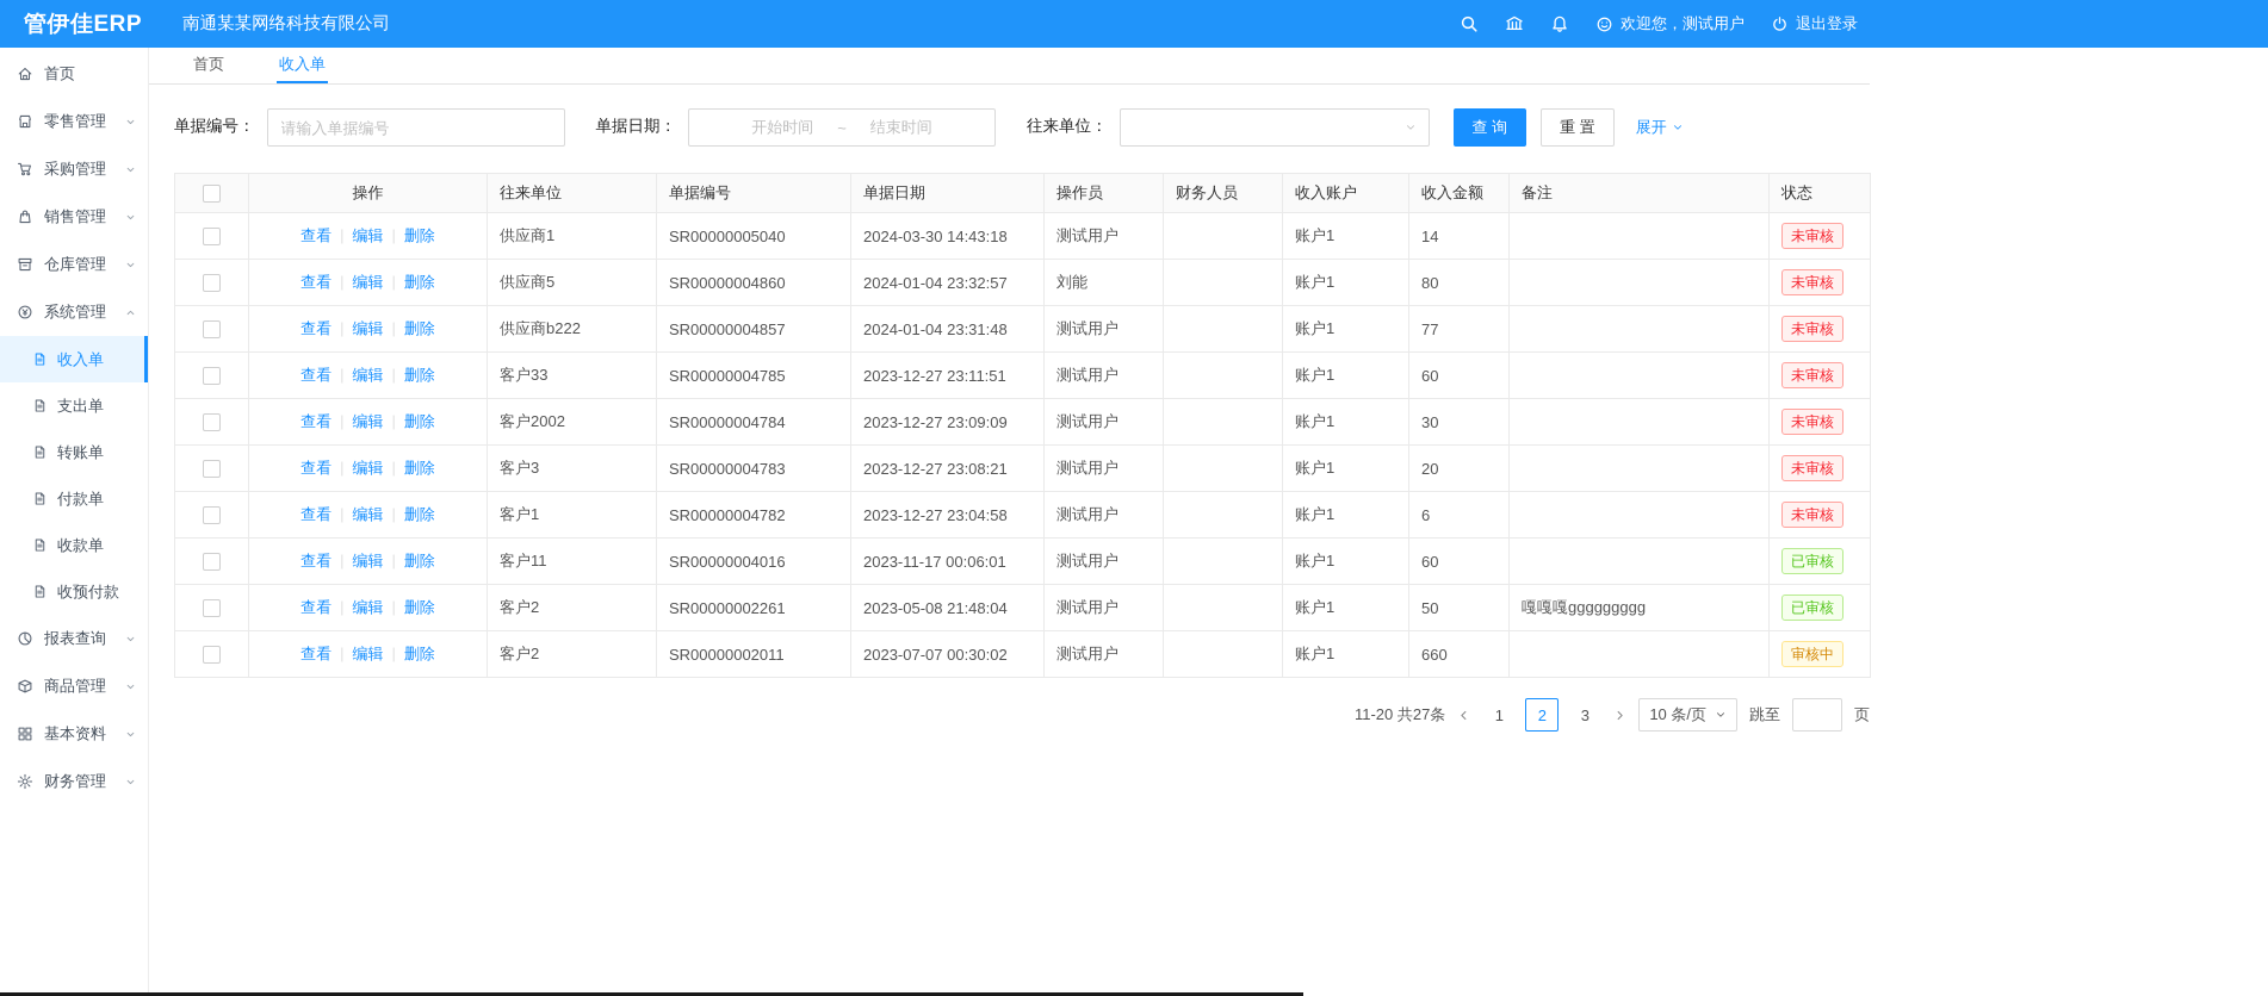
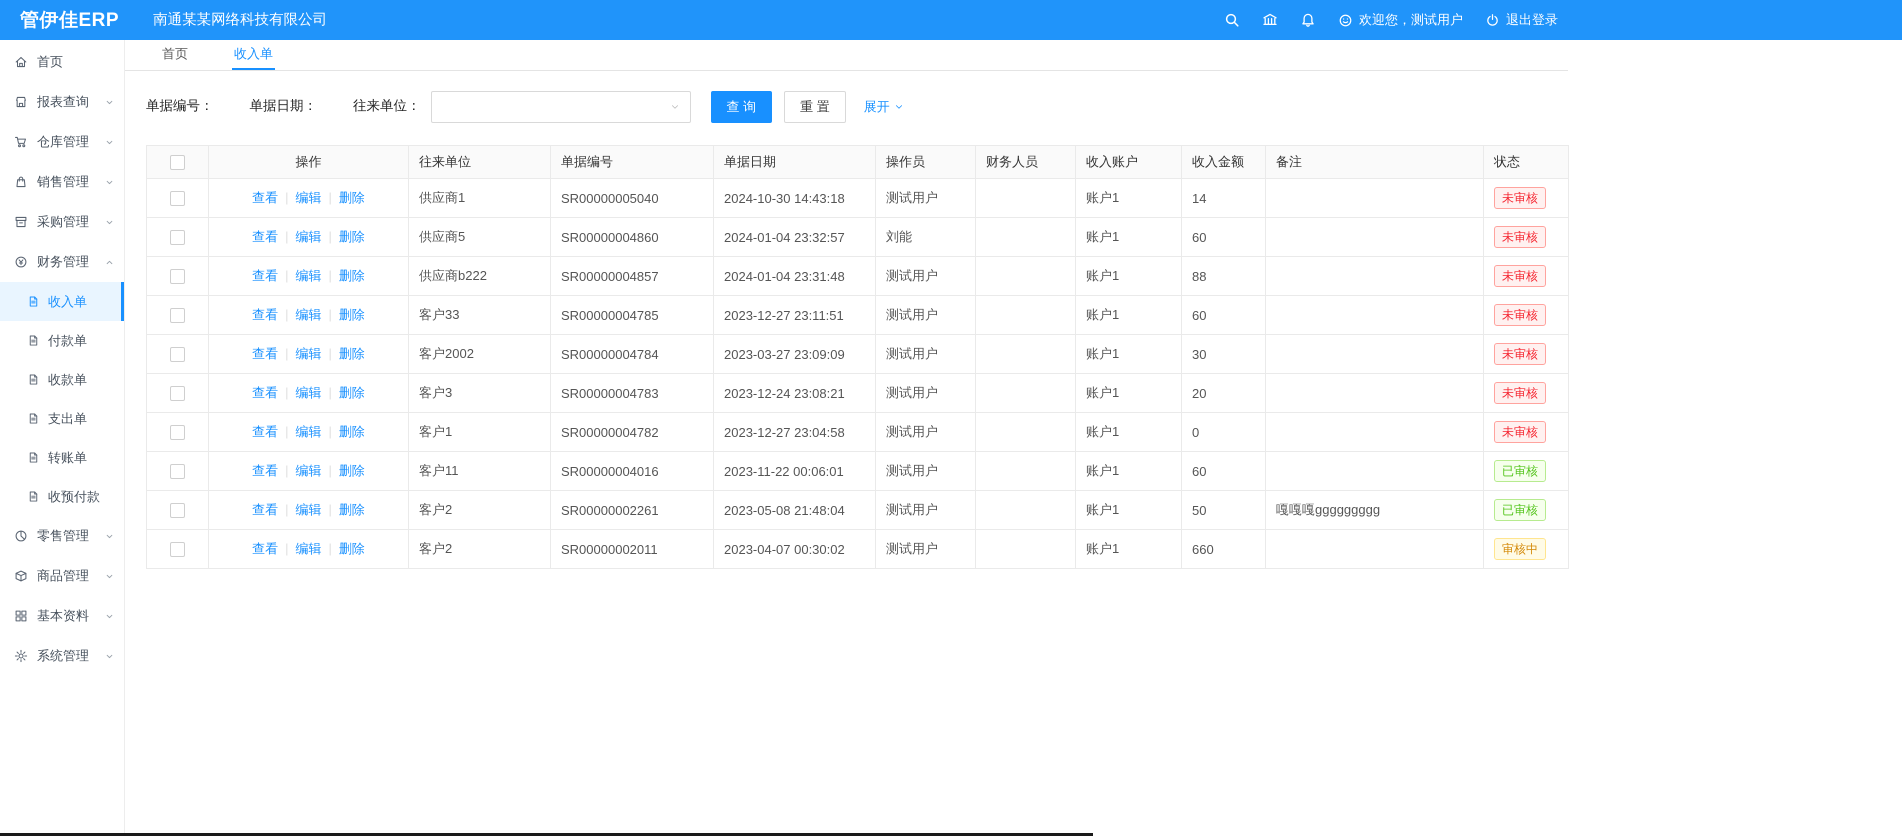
  管伊佳ERP
  南通某某网络科技有限公司
  欢迎您，测试用户
  退出登录
  首页
- 零售管理
+ 报表查询
- 采购管理
+ 仓库管理
  销售管理
- 仓库管理
+ 采购管理
- 系统管理
+ 财务管理
  收入单
- 支出单
+ 付款单
- 转账单
+ 收款单
- 付款单
+ 支出单
- 收款单
+ 转账单
  收预付款
- 报表查询
+ 零售管理
  商品管理
  基本资料
- 财务管理
+ 系统管理
  首页
  收入单
  单据编号：
- 请输入单据编号
  单据日期：
- 开始时间
- ~
- 结束时间
  往来单位：
  查 询
  重 置
  展开
  	操作	往来单位	单据编号	单据日期	操作员	财务人员	收入账户	收入金额	备注	状态
- 	查看 编辑 删除	供应商1	SR00000005040	2024-03-30 14:43:18	测试用户		账户1	14		未审核
+ 	查看 编辑 删除	供应商1	SR00000005040	2024-10-30 14:43:18	测试用户		账户1	14		未审核
- 	查看 编辑 删除	供应商5	SR00000004860	2024-01-04 23:32:57	刘能		账户1	80		未审核
+ 	查看 编辑 删除	供应商5	SR00000004860	2024-01-04 23:32:57	刘能		账户1	60		未审核
- 	查看 编辑 删除	供应商b222	SR00000004857	2024-01-04 23:31:48	测试用户		账户1	77		未审核
+ 	查看 编辑 删除	供应商b222	SR00000004857	2024-01-04 23:31:48	测试用户		账户1	88		未审核
  	查看 编辑 删除	客户33	SR00000004785	2023-12-27 23:11:51	测试用户		账户1	60		未审核
- 	查看 编辑 删除	客户2002	SR00000004784	2023-12-27 23:09:09	测试用户		账户1	30		未审核
+ 	查看 编辑 删除	客户2002	SR00000004784	2023-03-27 23:09:09	测试用户		账户1	30		未审核
- 	查看 编辑 删除	客户3	SR00000004783	2023-12-27 23:08:21	测试用户		账户1	20		未审核
+ 	查看 编辑 删除	客户3	SR00000004783	2023-12-24 23:08:21	测试用户		账户1	20		未审核
- 	查看 编辑 删除	客户1	SR00000004782	2023-12-27 23:04:58	测试用户		账户1	6		未审核
+ 	查看 编辑 删除	客户1	SR00000004782	2023-12-27 23:04:58	测试用户		账户1	0		未审核
- 	查看 编辑 删除	客户11	SR00000004016	2023-11-17 00:06:01	测试用户		账户1	60		已审核
+ 	查看 编辑 删除	客户11	SR00000004016	2023-11-22 00:06:01	测试用户		账户1	60		已审核
  	查看 编辑 删除	客户2	SR00000002261	2023-05-08 21:48:04	测试用户		账户1	50	嘎嘎嘎ggggggggg	已审核
- 	查看 编辑 删除	客户2	SR00000002011	2023-07-07 00:30:02	测试用户		账户1	660		审核中
+ 	查看 编辑 删除	客户2	SR00000002011	2023-04-07 00:30:02	测试用户		账户1	660		审核中
- 11-20 共27条
- 1
- 2
- 3
- 10 条/页
- 跳至
- 页
